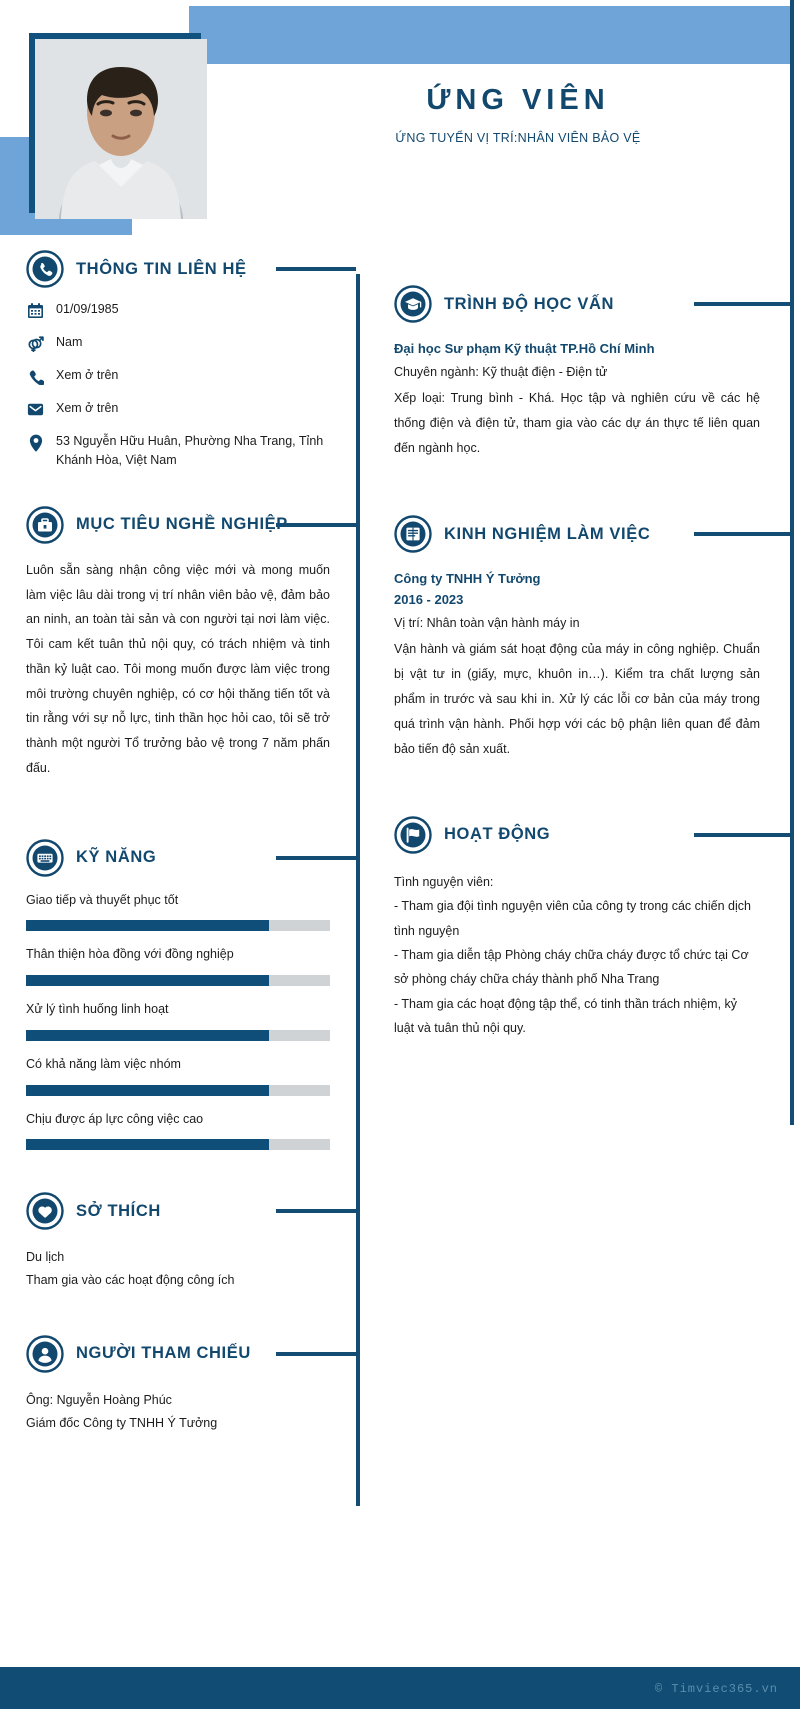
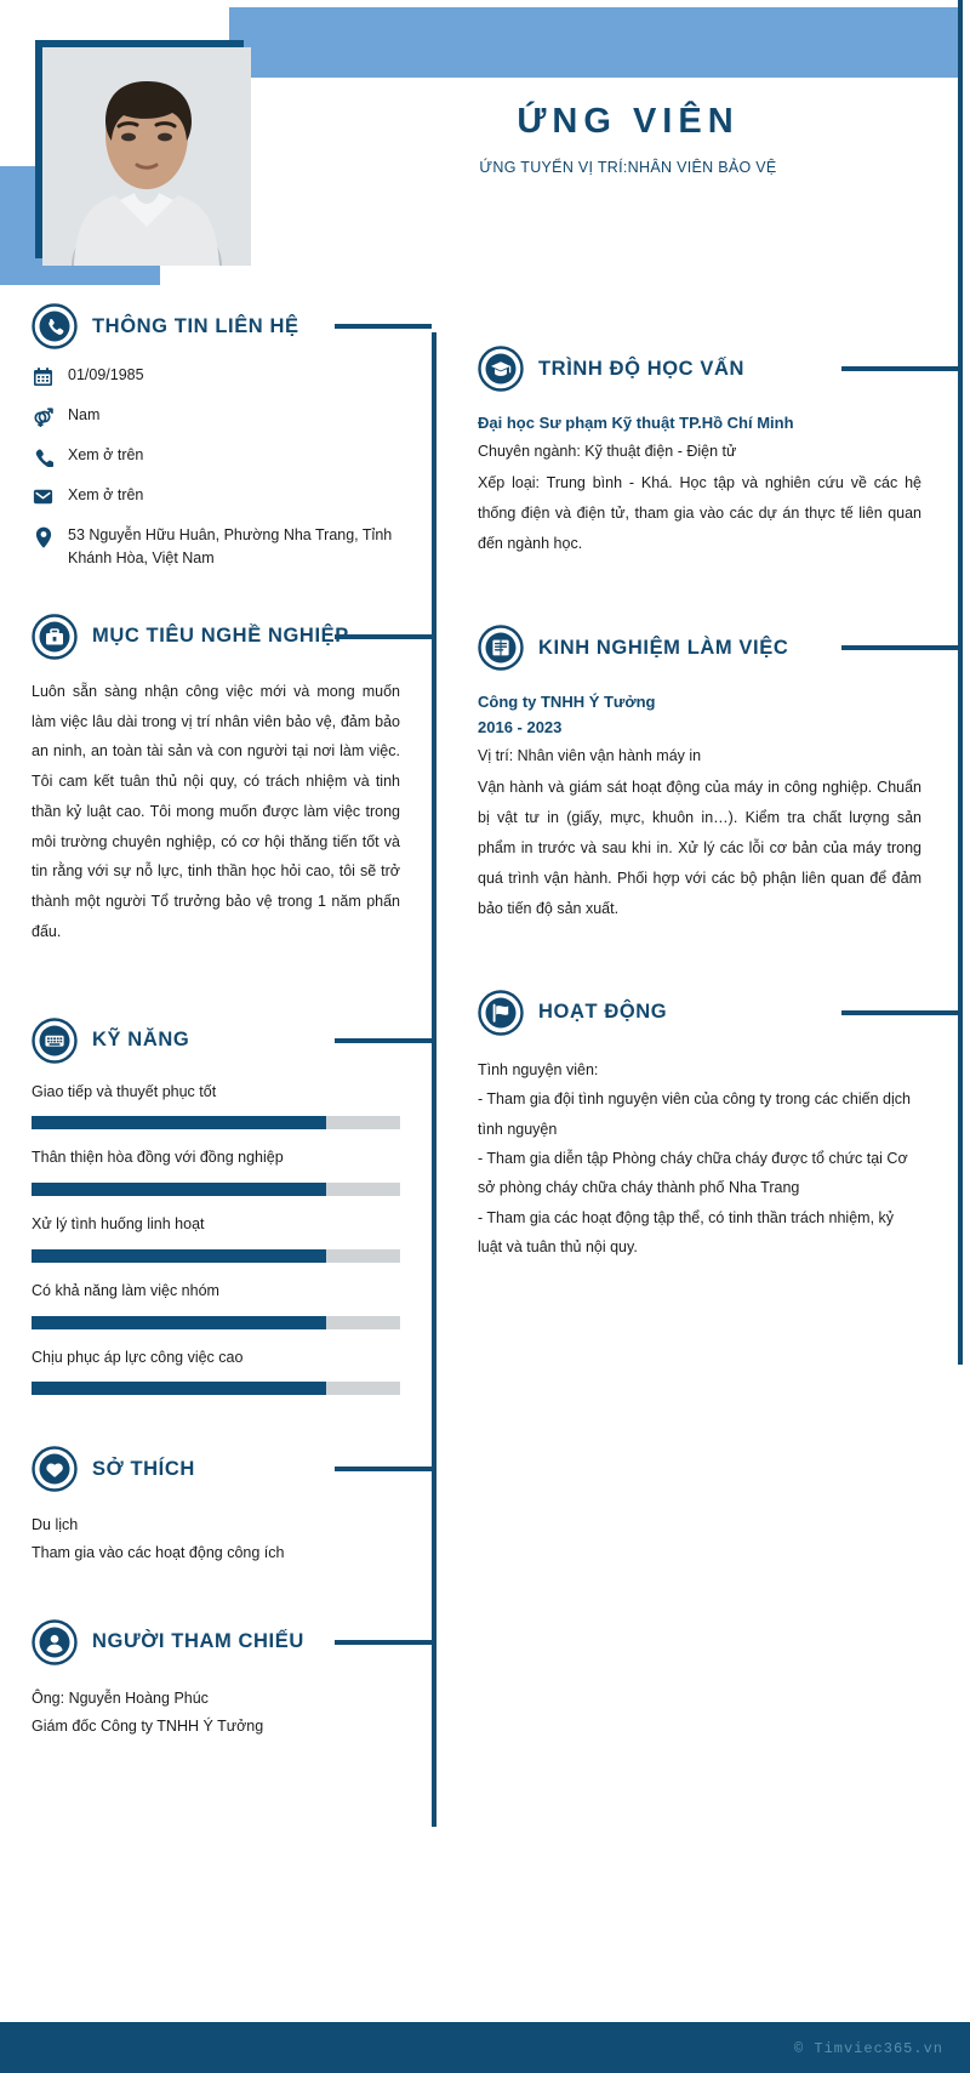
  ỨNG VIÊN
  ỨNG TUYỂN VỊ TRÍ:NHÂN VIÊN BẢO VỆ
  THÔNG TIN LIÊN HỆ
  01/09/1985
  Nam
  Xem ở trên
  Xem ở trên
  53 Nguyễn Hữu Huân, Phường Nha Trang, Tỉnh Khánh Hòa, Việt Nam
  MỤC TIÊU NGHỀ NGHIỆ
- Luôn sẵn sàng nhận công việc mới và mong muốn làm việc lâu dài trong vị trí nhân viên bảo vệ, đảm bảo an ninh, an toàn tài sản và con người tại nơi làm việc. Tôi cam kết tuân thủ nội quy, có trách nhiệm và tinh thần kỷ luật cao. Tôi mong muốn được làm việc trong môi trường chuyên nghiệp, có cơ hội thăng tiến tốt và tin rằng với sự nỗ lực, tinh thần học hỏi cao, tôi sẽ trở thành một người Tổ trưởng bảo vệ trong 7 năm phấn đấu.
+ Luôn sẵn sàng nhận công việc mới và mong muốn làm việc lâu dài trong vị trí nhân viên bảo vệ, đảm bảo an ninh, an toàn tài sản và con người tại nơi làm việc. Tôi cam kết tuân thủ nội quy, có trách nhiệm và tinh thần kỷ luật cao. Tôi mong muốn được làm việc trong môi trường chuyên nghiệp, có cơ hội thăng tiến tốt và tin rằng với sự nỗ lực, tinh thần học hỏi cao, tôi sẽ trở thành một người Tổ trưởng bảo vệ trong 1 năm phấn đấu.
  KỸ NĂNG
  Giao tiếp và thuyết phục tốt
  Thân thiện hòa đồng với đồng nghiệp
  Xử lý tình huống linh hoạt
  Có khả năng làm việc nhóm
- Chịu được áp lực công việc cao
+ Chịu phục áp lực công việc cao
  SỞ THÍCH
  Du lịch
  Tham gia vào các hoạt động công ích
  NGƯỜI THAM CHIẾU
  Ông: Nguyễn Hoàng Phúc
  Giám đốc Công ty TNHH Ý Tưởng
  TRÌNH ĐỘ HỌC VẤN
  Đại học Sư phạm Kỹ thuật TP.Hồ Chí Minh
  Chuyên ngành: Kỹ thuật điện - Điện tử
  Xếp loại: Trung bình - Khá. Học tập và nghiên cứu về các hệ thống điện và điện tử, tham gia vào các dự án thực tế liên quan đến ngành học.
  KINH NGHIỆM LÀM VIỆC
  Công ty TNHH Ý Tưởng
  2016 - 2023
- Vị trí: Nhân toàn vận hành máy in
+ Vị trí: Nhân viên vận hành máy in
  Vận hành và giám sát hoạt động của máy in công nghiệp. Chuẩn bị vật tư in (giấy, mực, khuôn in…). Kiểm tra chất lượng sản phẩm in trước và sau khi in. Xử lý các lỗi cơ bản của máy trong quá trình vận hành. Phối hợp với các bộ phận liên quan để đảm bảo tiến độ sản xuất.
  HOẠT ĐỘNG
  Tình nguyện viên:
  - Tham gia đội tình nguyện viên của công ty trong các chiến dịch tình nguyện
  - Tham gia diễn tập Phòng cháy chữa cháy được tổ chức tại Cơ sở phòng cháy chữa cháy thành phố Nha Trang
  - Tham gia các hoạt động tập thể, có tinh thần trách nhiệm, kỷ luật và tuân thủ nội quy.
  © Timviec365.vn
